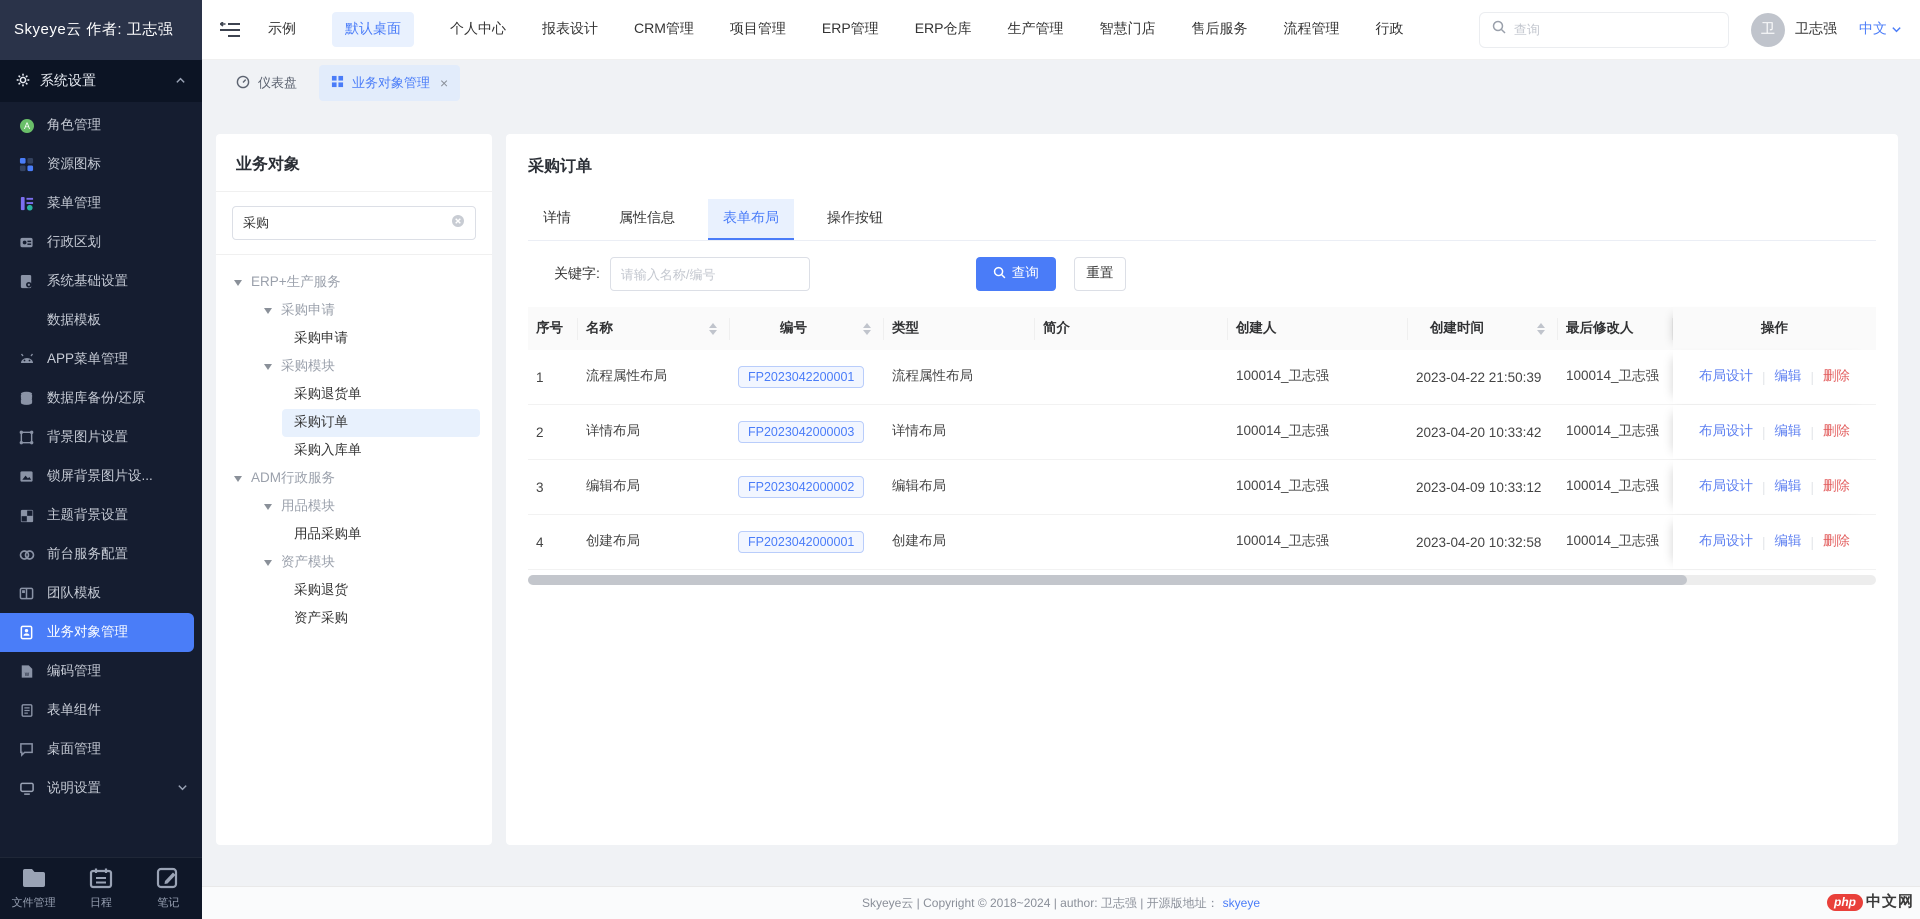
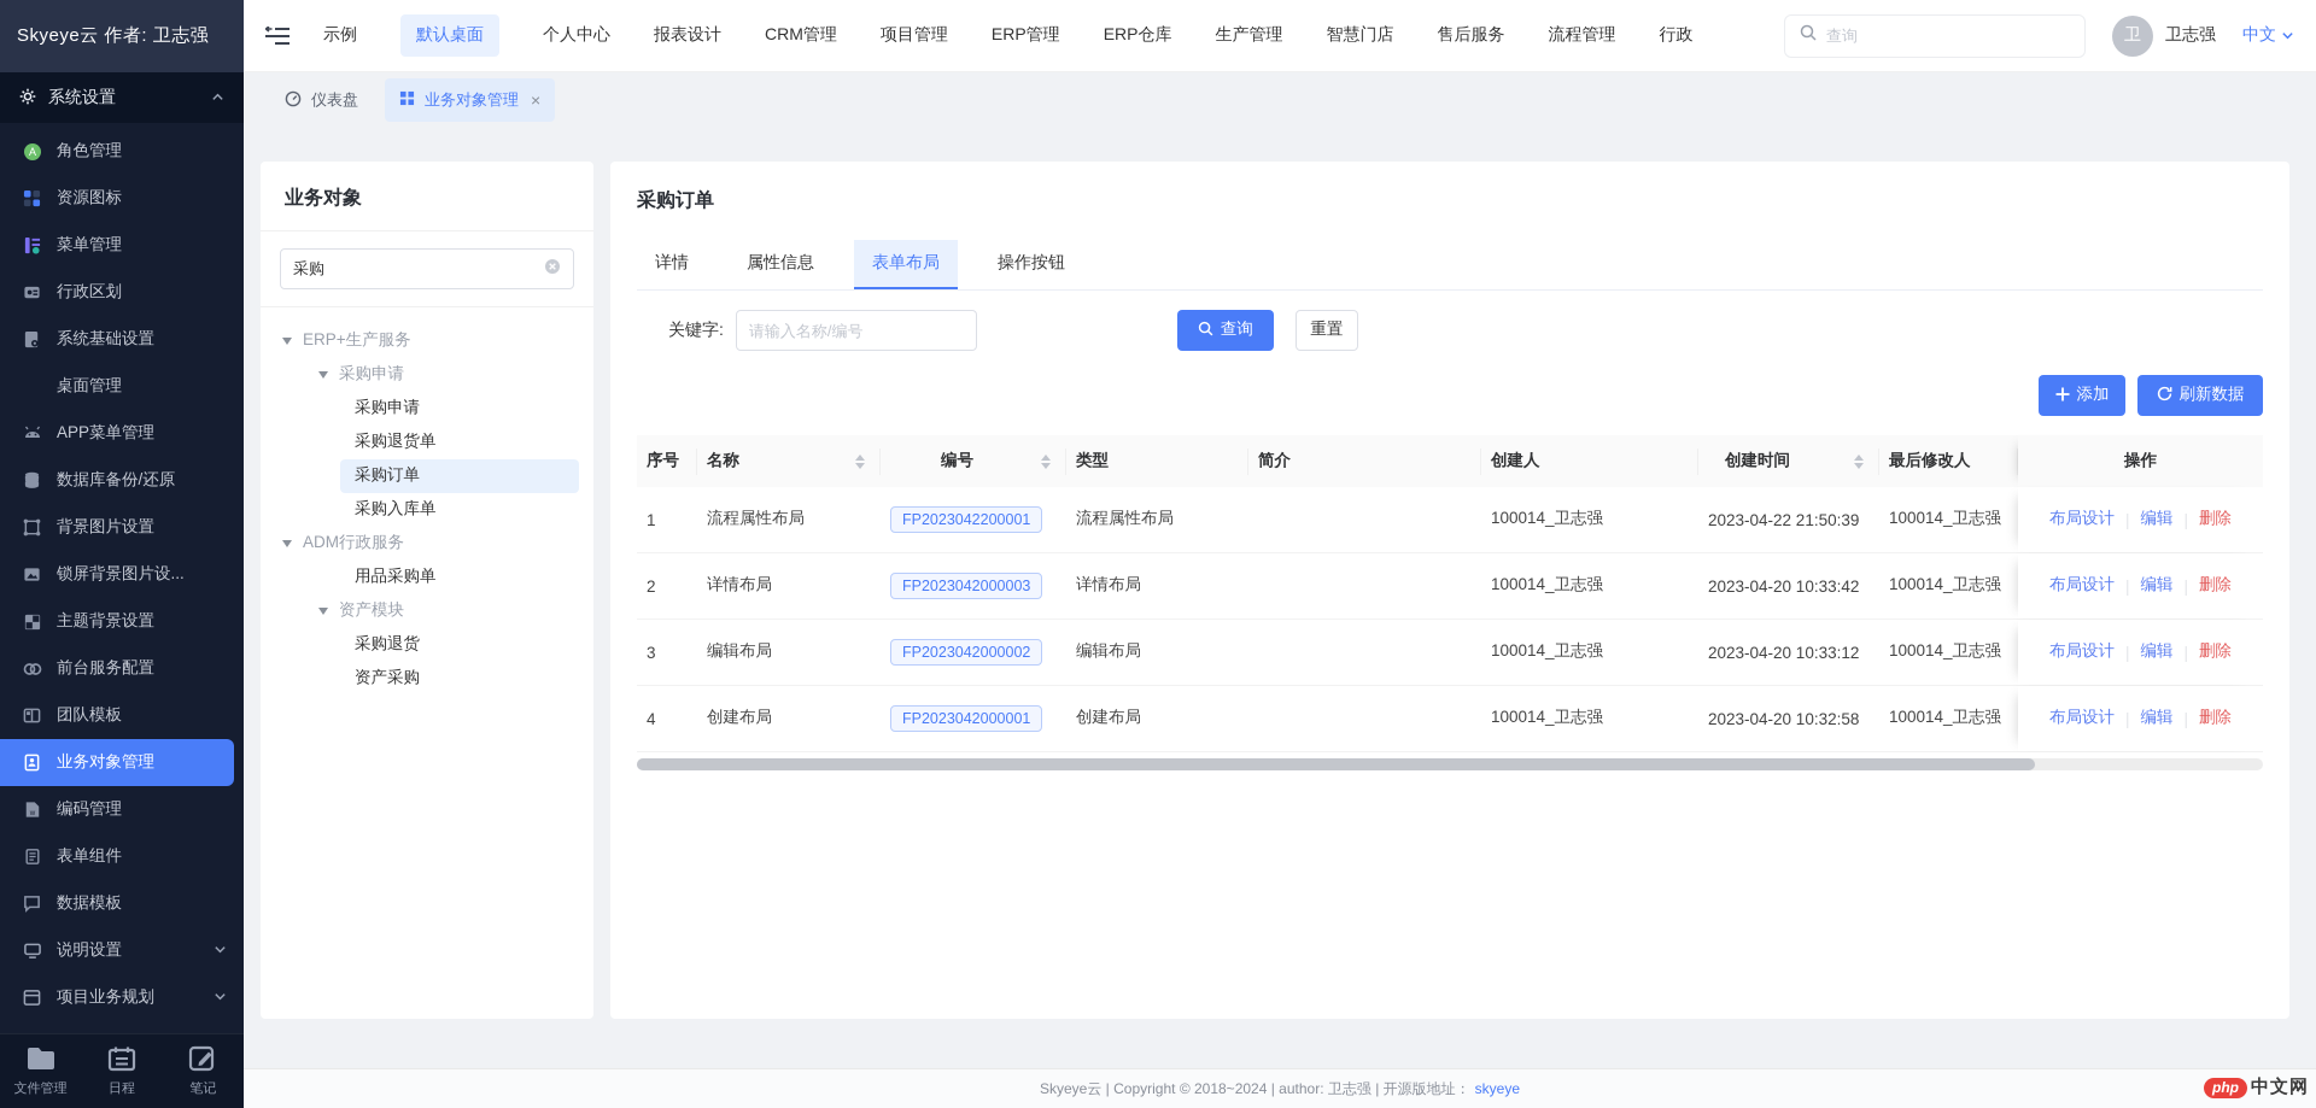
  Skyeye云 作者: 卫志强
  系统设置
  A
  角色管理
  资源图标
  菜单管理
  行政区划
  系统基础设置
- 数据模板
+ 桌面管理
  APP菜单管理
  数据库备份/还原
  背景图片设置
  锁屏背景图片设...
  主题背景设置
  前台服务配置
  团队模板
  业务对象管理
  编码管理
  表单组件
- 桌面管理
+ 数据模板
  说明设置
+ 项目业务规划
  文件管理
  日程
  笔记
  示例
  默认桌面
  个人中心
  报表设计
  CRM管理
  项目管理
  ERP管理
  ERP仓库
  生产管理
  智慧门店
  售后服务
  流程管理
  行政
  查询
  卫
  卫志强
  中文
  仪表盘
  业务对象管理
  ×
  业务对象
  采购
  ERP+生产服务
  采购申请
  采购申请
- 采购模块
  采购退货单
  采购订单
  采购入库单
  ADM行政服务
- 用品模块
  用品采购单
  资产模块
  采购退货
  资产采购
  采购订单
  详情
  属性信息
  表单布局
  操作按钮
  关键字:
  请输入名称/编号
  查询
  重置
+ 添加
+ 刷新数据
  序号
  名称
  编号
  类型
  简介
  创建人
  创建时间
  最后修改人
  操作
  1
  流程属性布局
  FP2023042200001
  流程属性布局
  100014_卫志强
  2023-04-22 21:50:39
  100014_卫志强
  布局设计
  编辑
  删除
  2
  详情布局
  FP2023042000003
  详情布局
  100014_卫志强
  2023-04-20 10:33:42
  100014_卫志强
  布局设计
  编辑
  删除
  3
  编辑布局
  FP2023042000002
  编辑布局
  100014_卫志强
- 2023-04-09 10:33:12
+ 2023-04-20 10:33:12
  100014_卫志强
  布局设计
  编辑
  删除
  4
  创建布局
  FP2023042000001
  创建布局
  100014_卫志强
  2023-04-20 10:32:58
  100014_卫志强
  布局设计
  编辑
  删除
  Skyeye云 | Copyright © 2018~2024 | author: 卫志强 | 开源版地址：
  skyeye
  php
  中文网
